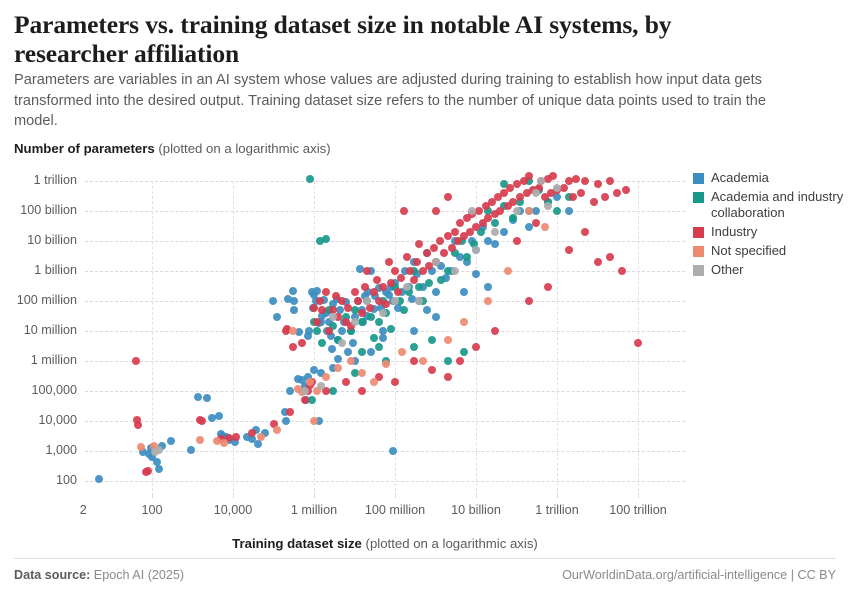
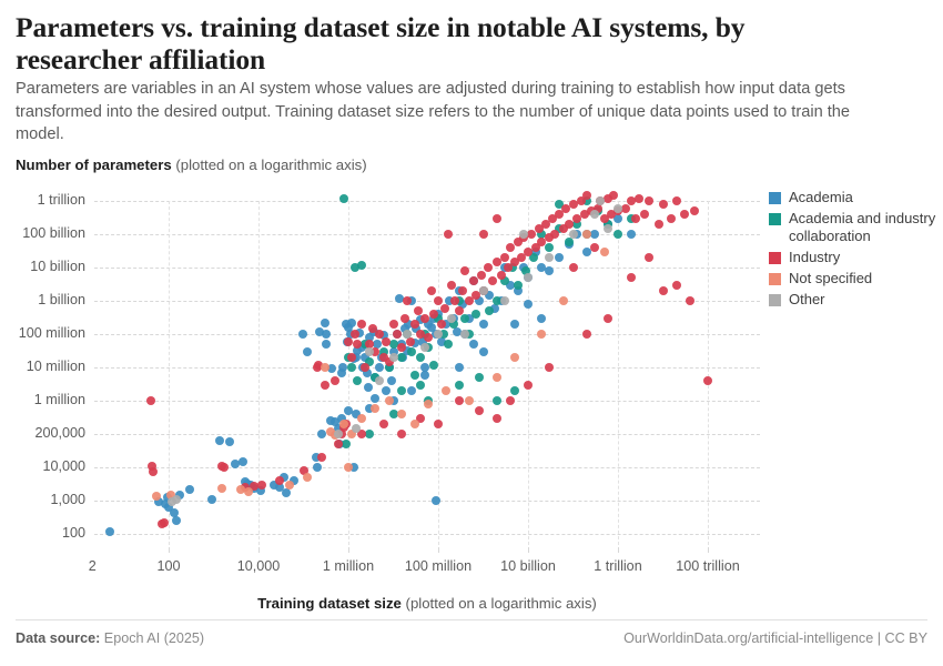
  Parameters vs. training dataset size in notable AI systems, by researcher affiliation
  Parameters are variables in an AI system whose values are adjusted during training to establish how input data gets transformed into the desired output. Training dataset size refers to the number of unique data points used to train the model.
  Number of parameters (plotted on a logarithmic axis)
  Training dataset size (plotted on a logarithmic axis)
  1 trillion
  100 billion
  10 billion
  1 billion
  100 million
  10 million
  1 million
- 100,000
+ 200,000
  10,000
  1,000
  100
  2
  100
  10,000
  1 million
  100 million
  10 billion
  1 trillion
  100 trillion
  Academia
  Academia and industry collaboration
  Industry
  Not specified
  Other
  Data source: Epoch AI (2025)
  OurWorldinData.org/artificial-intelligence | CC BY
